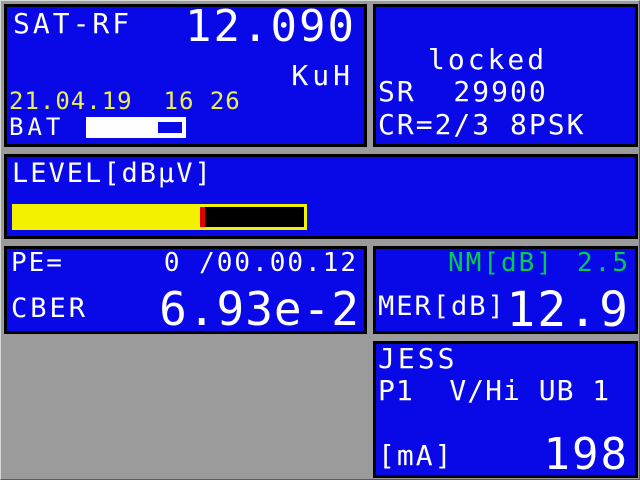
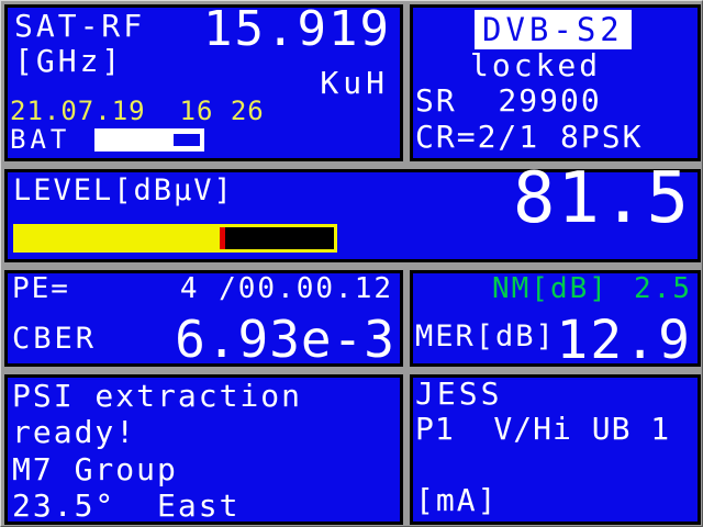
  SAT-RF
+ [GHz]
- 12.090
+ 15.919
  KuH
- 21.04.19 16 26
+ 21.07.19 16 26
  BAT
+ DVB-S2
  locked
  SR 29900
- CR=2/3 8PSK
+ CR=2/1 8PSK
  LEVEL[dBµV]
+ 81.5
  PE=
- 0 /00.00.12
+ 4 /00.00.12
  CBER
- 6.93e-2
+ 6.93e-3
  NM[dB]
  2.5
  MER[dB]
  12.9
+ PSI extraction
+ ready!
+ M7 Group
+ 23.5° East
  JESS
  P1 V/Hi UB 1
  [mA]
- 198
